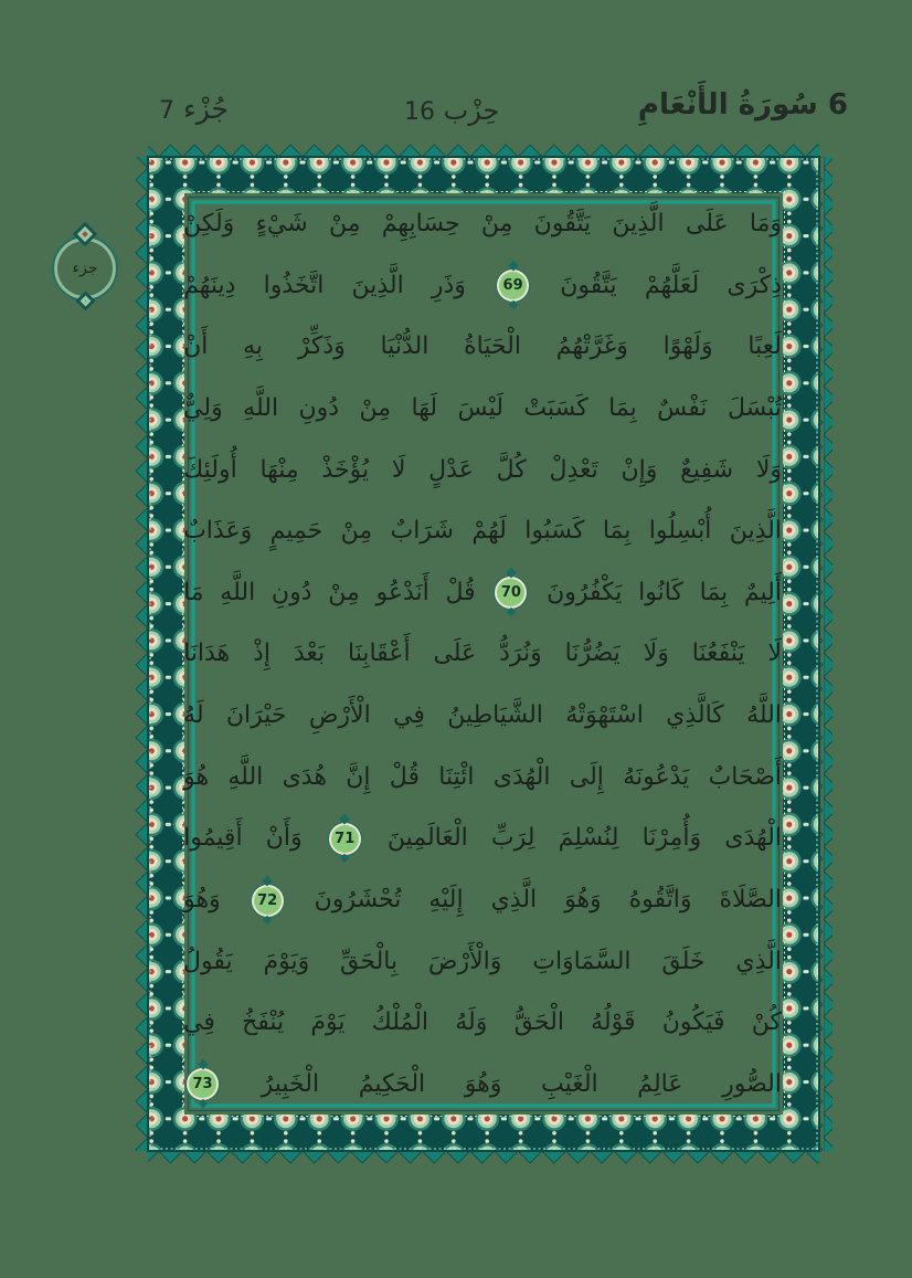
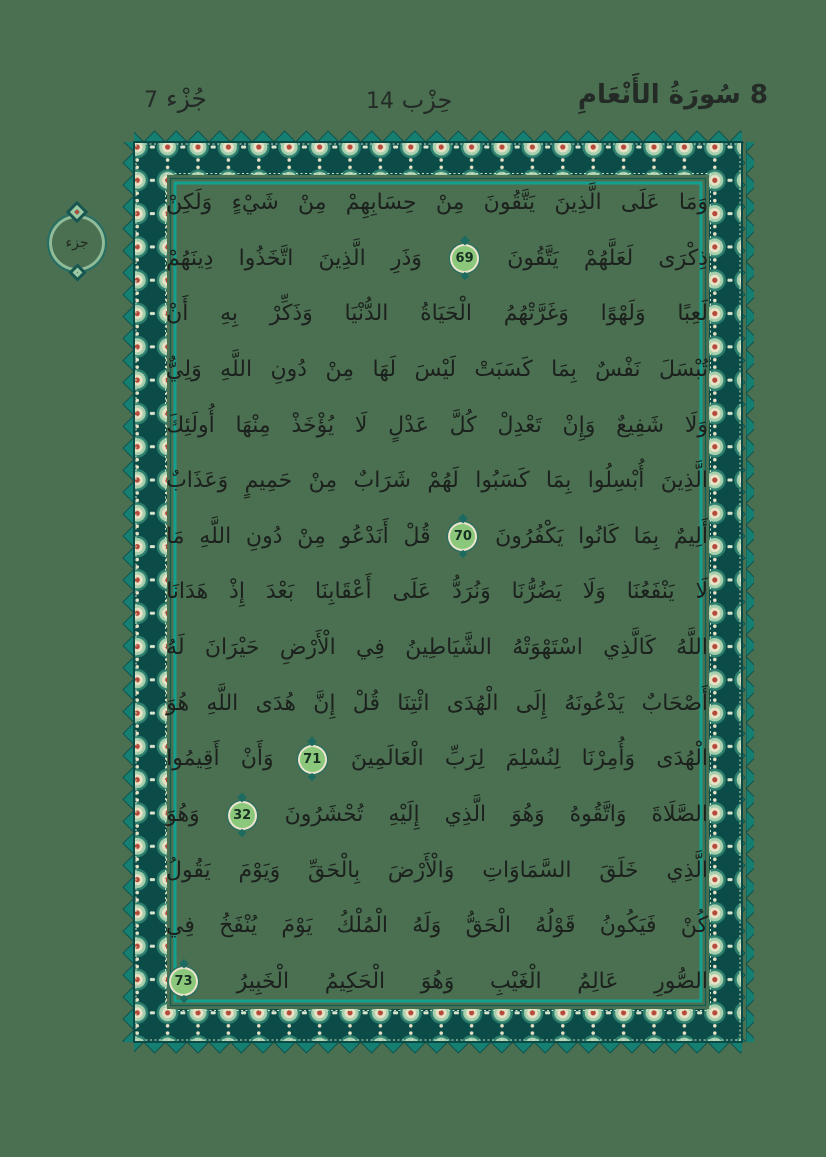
  جُزْء 7
- حِزْب 16
+ حِزْب 14
- 6 سُورَةُ الأَنْعَامِ
+ 8 سُورَةُ الأَنْعَامِ
  جزء
  وَمَا
  عَلَى
  الَّذِينَ
  يَتَّقُونَ
  مِنْ
  حِسَابِهِمْ
  مِنْ
  شَيْءٍ
  وَلَكِنْ
  ذِكْرَى
  لَعَلَّهُمْ
  يَتَّقُونَ
  69
  وَذَرِ
  الَّذِينَ
  اتَّخَذُوا
  دِينَهُمْ
  لَعِبًا
  وَلَهْوًا
  وَغَرَّتْهُمُ
  الْحَيَاةُ
  الدُّنْيَا
  وَذَكِّرْ
  بِهِ
  أَنْ
  تُبْسَلَ
  نَفْسٌ
  بِمَا
  كَسَبَتْ
  لَيْسَ
  لَهَا
  مِنْ
  دُونِ
  اللَّهِ
  وَلِيٌّ
  وَلَا
  شَفِيعٌ
  وَإِنْ
  تَعْدِلْ
  كُلَّ
  عَدْلٍ
  لَا
  يُؤْخَذْ
  مِنْهَا
  أُولَئِكَ
  الَّذِينَ
  أُبْسِلُوا
  بِمَا
  كَسَبُوا
  لَهُمْ
  شَرَابٌ
  مِنْ
  حَمِيمٍ
  وَعَذَابٌ
  أَلِيمٌ
  بِمَا
  كَانُوا
  يَكْفُرُونَ
  70
  قُلْ
  أَنَدْعُو
  مِنْ
  دُونِ
  اللَّهِ
  مَا
  لَا
  يَنْفَعُنَا
  وَلَا
  يَضُرُّنَا
  وَنُرَدُّ
  عَلَى
  أَعْقَابِنَا
  بَعْدَ
  إِذْ
  هَدَانَا
  اللَّهُ
  كَالَّذِي
  اسْتَهْوَتْهُ
  الشَّيَاطِينُ
  فِي
  الْأَرْضِ
  حَيْرَانَ
  لَهُ
  أَصْحَابٌ
  يَدْعُونَهُ
  إِلَى
  الْهُدَى
  ائْتِنَا
  قُلْ
  إِنَّ
  هُدَى
  اللَّهِ
  هُوَ
  الْهُدَى
  وَأُمِرْنَا
  لِنُسْلِمَ
  لِرَبِّ
  الْعَالَمِينَ
  71
  وَأَنْ
  أَقِيمُوا
  الصَّلَاةَ
  وَاتَّقُوهُ
  وَهُوَ
  الَّذِي
  إِلَيْهِ
  تُحْشَرُونَ
- 72
+ 32
  وَهُوَ
  الَّذِي
  خَلَقَ
  السَّمَاوَاتِ
  وَالْأَرْضَ
  بِالْحَقِّ
  وَيَوْمَ
  يَقُولُ
  كُنْ
  فَيَكُونُ
  قَوْلُهُ
  الْحَقُّ
  وَلَهُ
  الْمُلْكُ
  يَوْمَ
  يُنْفَخُ
  فِي
  الصُّورِ
  عَالِمُ
  الْغَيْبِ
  وَهُوَ
  الْحَكِيمُ
  الْخَبِيرُ
  73
